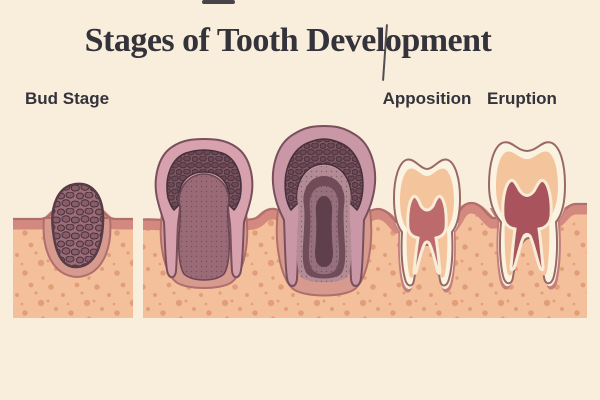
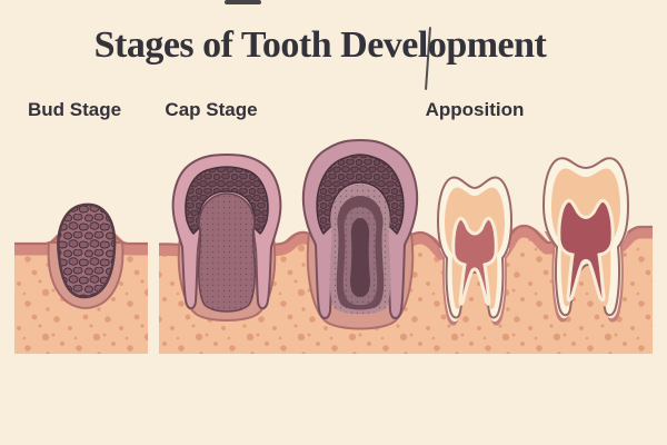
  Stages of Tooth Development
  Bud Stage
+ Cap Stage
  Apposition
- Eruption
